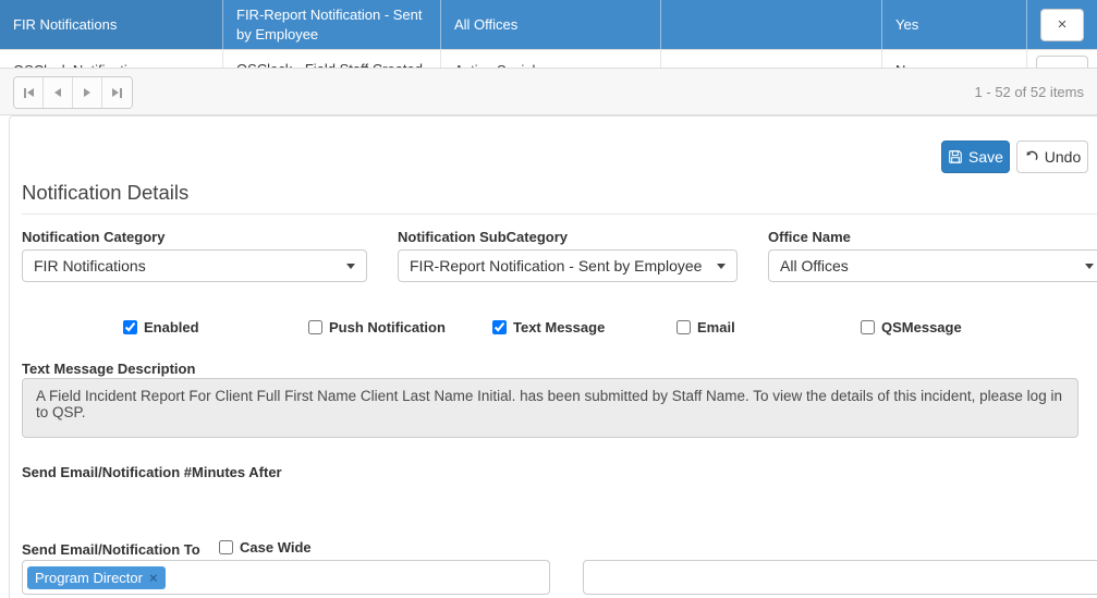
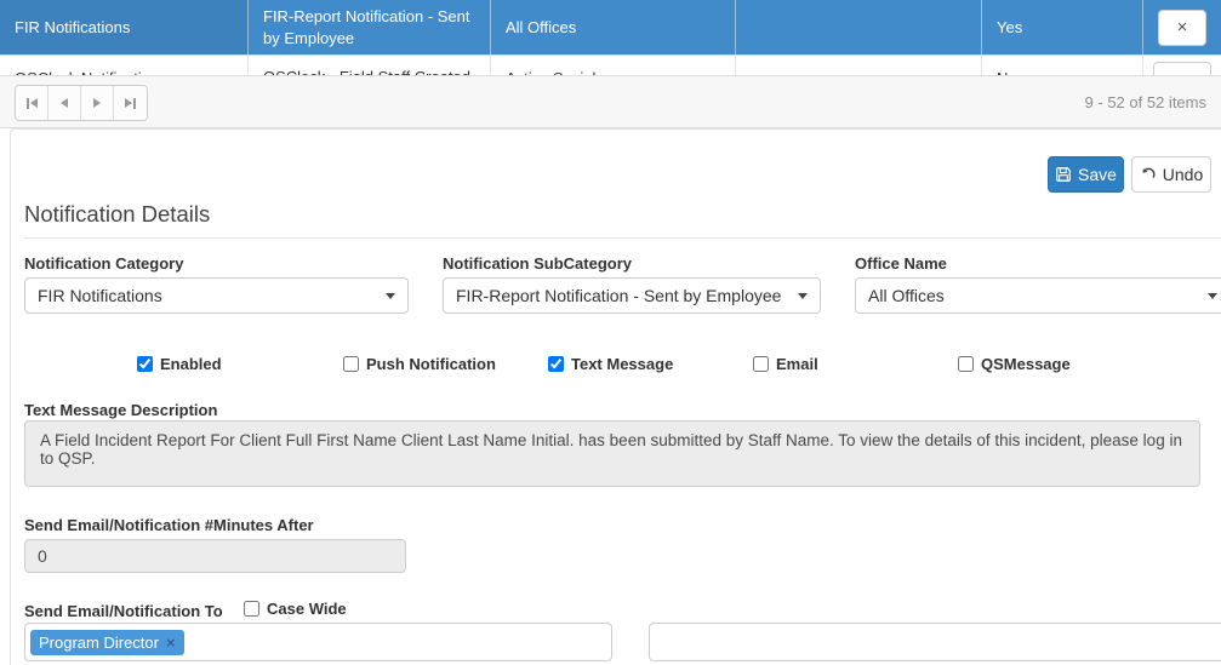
  FIR Notifications
  FIR-Report Notification - Sent by Employee
  All Offices
  Yes
  ×
- 1 - 52 of 52 items
+ 9 - 52 of 52 items
  Save
  Undo
  Notification Details
  Notification Category
  Notification SubCategory
  Office Name
  FIR Notifications
  FIR-Report Notification - Sent by Employee
  All Offices
  Enabled
  Push Notification
  Text Message
  Email
  QSMessage
  Text Message Description
  Send Email/Notification #Minutes After
+ 0
  Send Email/Notification To
  Case Wide
  Program Director
  ×
